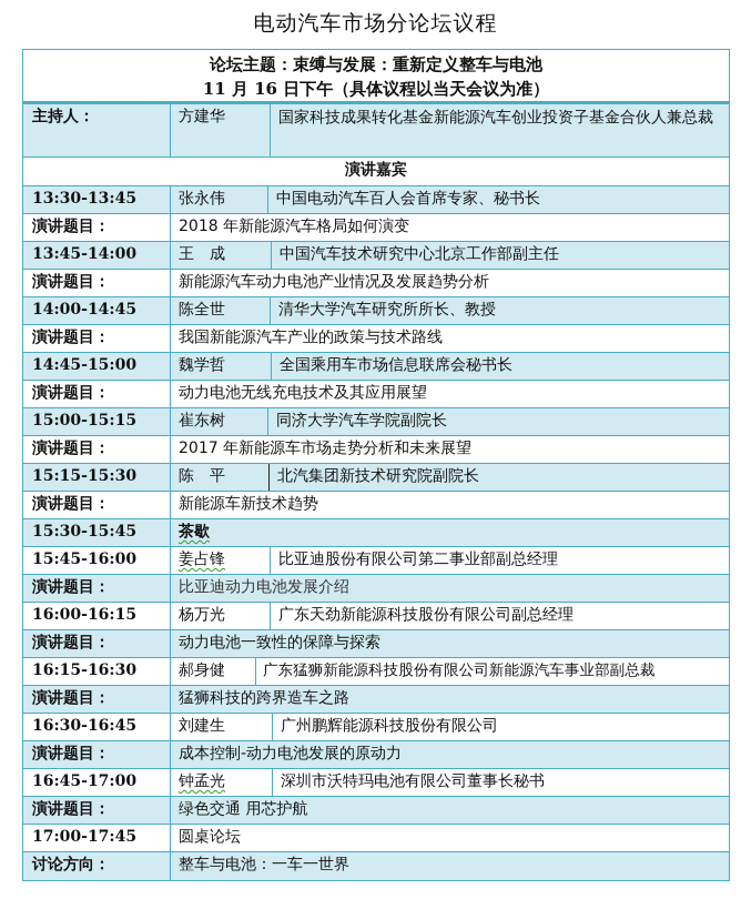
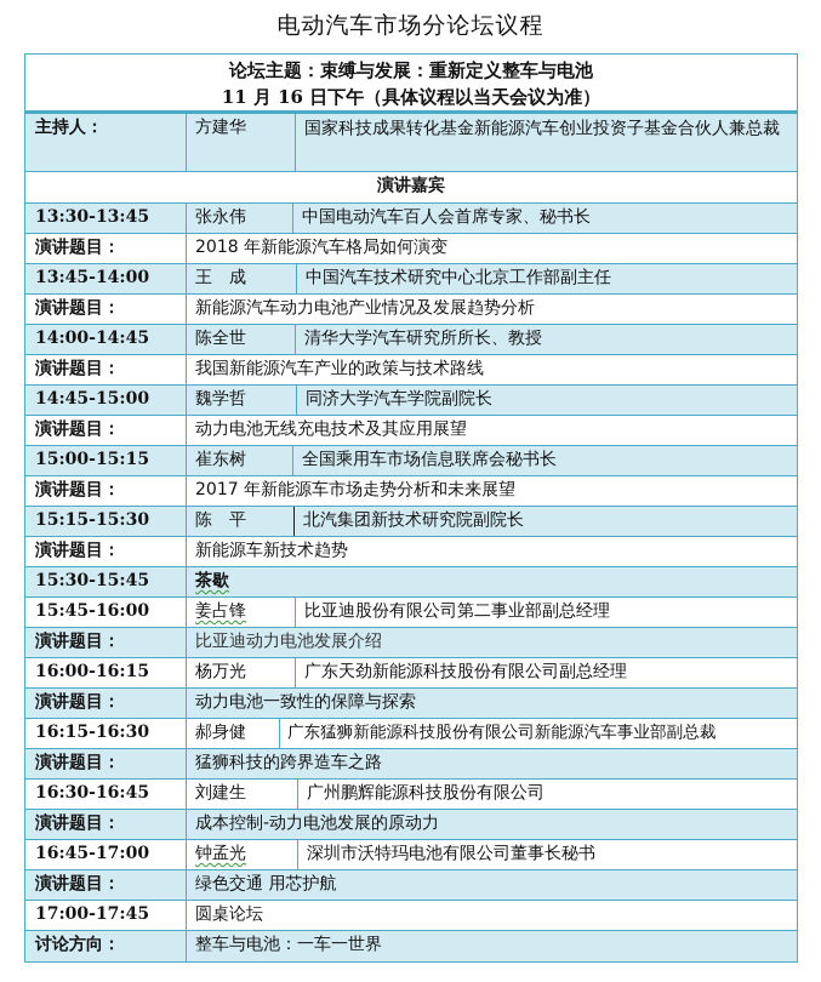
  电动汽车市场分论坛议程
  论坛主题：束缚与发展：重新定义整车与电池
  11 月 16 日下午（具体议程以当天会议为准）
  主持人：
  方建华
  国家科技成果转化基金新能源汽车创业投资子基金合伙人兼总裁
  演讲嘉宾
  13:30-13:45
  张永伟
  中国电动汽车百人会首席专家、秘书长
  演讲题目：
  2018 年新能源汽车格局如何演变
  13:45-14:00
  王 成
  中国汽车技术研究中心北京工作部副主任
  演讲题目：
  新能源汽车动力电池产业情况及发展趋势分析
  14:00-14:45
  陈全世
  清华大学汽车研究所所长、教授
  演讲题目：
  我国新能源汽车产业的政策与技术路线
  14:45-15:00
  魏学哲
- 全国乘用车市场信息联席会秘书长
+ 同济大学汽车学院副院长
  演讲题目：
  动力电池无线充电技术及其应用展望
  15:00-15:15
  崔东树
- 同济大学汽车学院副院长
+ 全国乘用车市场信息联席会秘书长
  演讲题目：
  2017 年新能源车市场走势分析和未来展望
  15:15-15:30
  陈 平
  北汽集团新技术研究院副院长
  演讲题目：
  新能源车新技术趋势
  15:30-15:45
  茶歇
  15:45-16:00
  姜占锋
  比亚迪股份有限公司第二事业部副总经理
  演讲题目：
  比亚迪动力电池发展介绍
  16:00-16:15
  杨万光
  广东天劲新能源科技股份有限公司副总经理
  演讲题目：
  动力电池一致性的保障与探索
  16:15-16:30
  郝身健
  广东猛狮新能源科技股份有限公司新能源汽车事业部副总裁
  演讲题目：
  猛狮科技的跨界造车之路
  16:30-16:45
  刘建生
  广州鹏辉能源科技股份有限公司
  演讲题目：
  成本控制-动力电池发展的原动力
  16:45-17:00
  钟孟光
  深圳市沃特玛电池有限公司董事长秘书
  演讲题目：
  绿色交通 用芯护航
  17:00-17:45
  圆桌论坛
  讨论方向：
  整车与电池：一车一世界
